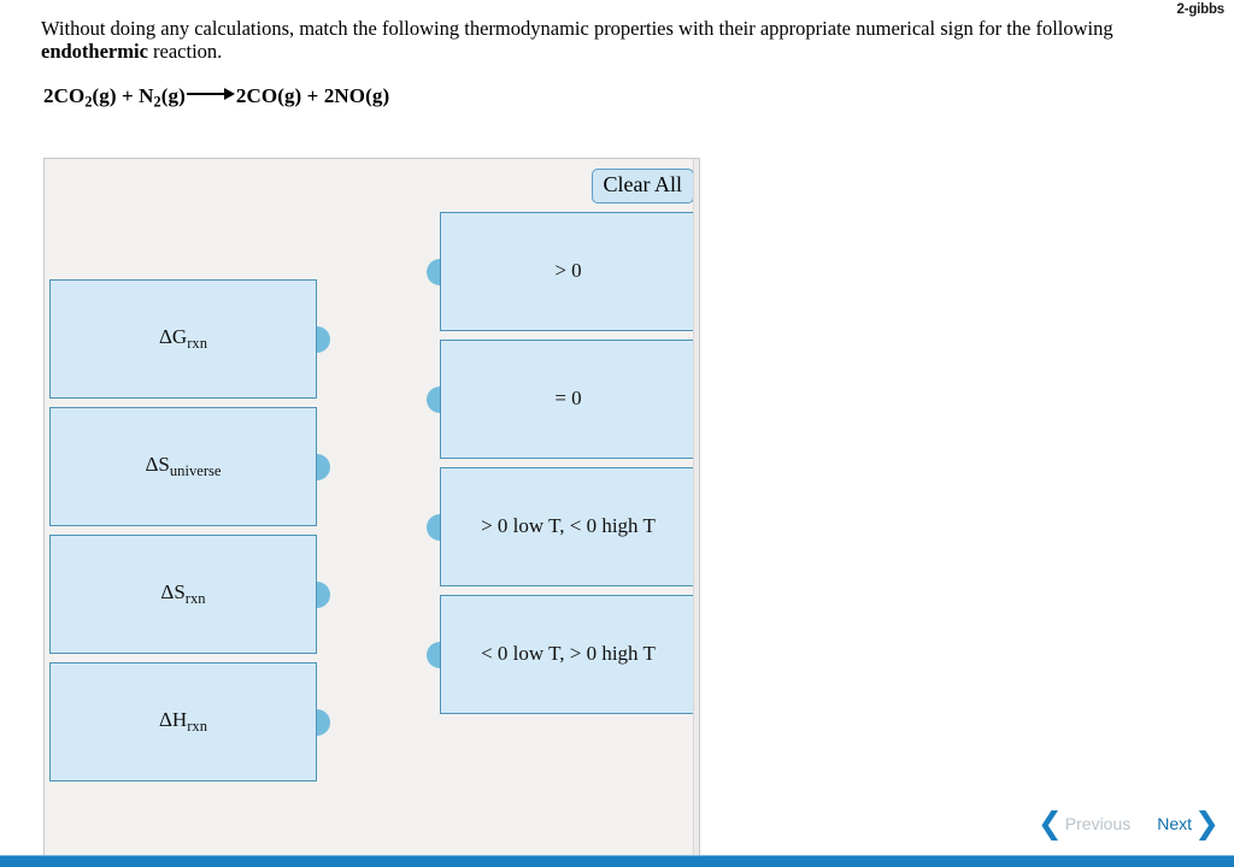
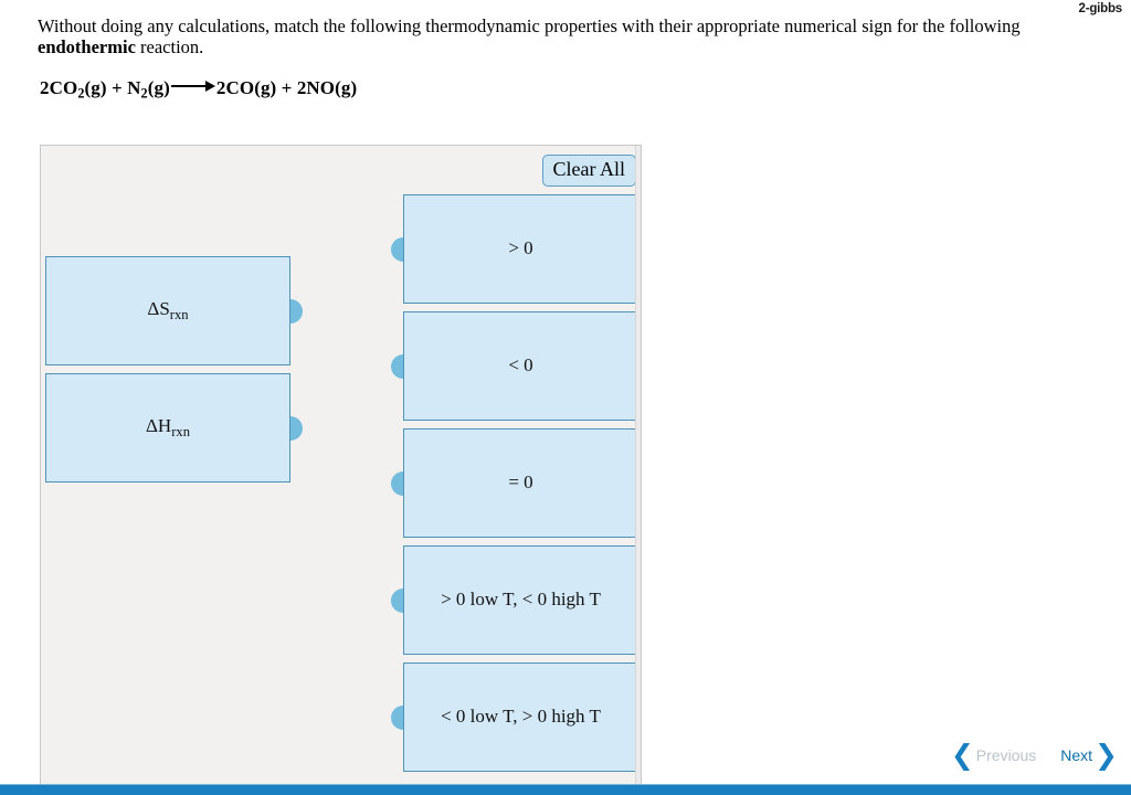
  2-gibbs
  Without doing any calculations, match the following thermodynamic properties with their appropriate numerical sign for the following endothermic reaction.
  2CO2(g) + N2(g) 2CO(g) + 2NO(g)
  Clear All
- ΔGrxn
- ΔSuniverse
  ΔSrxn
  ΔHrxn
  > 0
+ < 0
  = 0
  > 0 low T, < 0 high T
  < 0 low T, > 0 high T
  ❮
  Previous
  Next
  ❯
